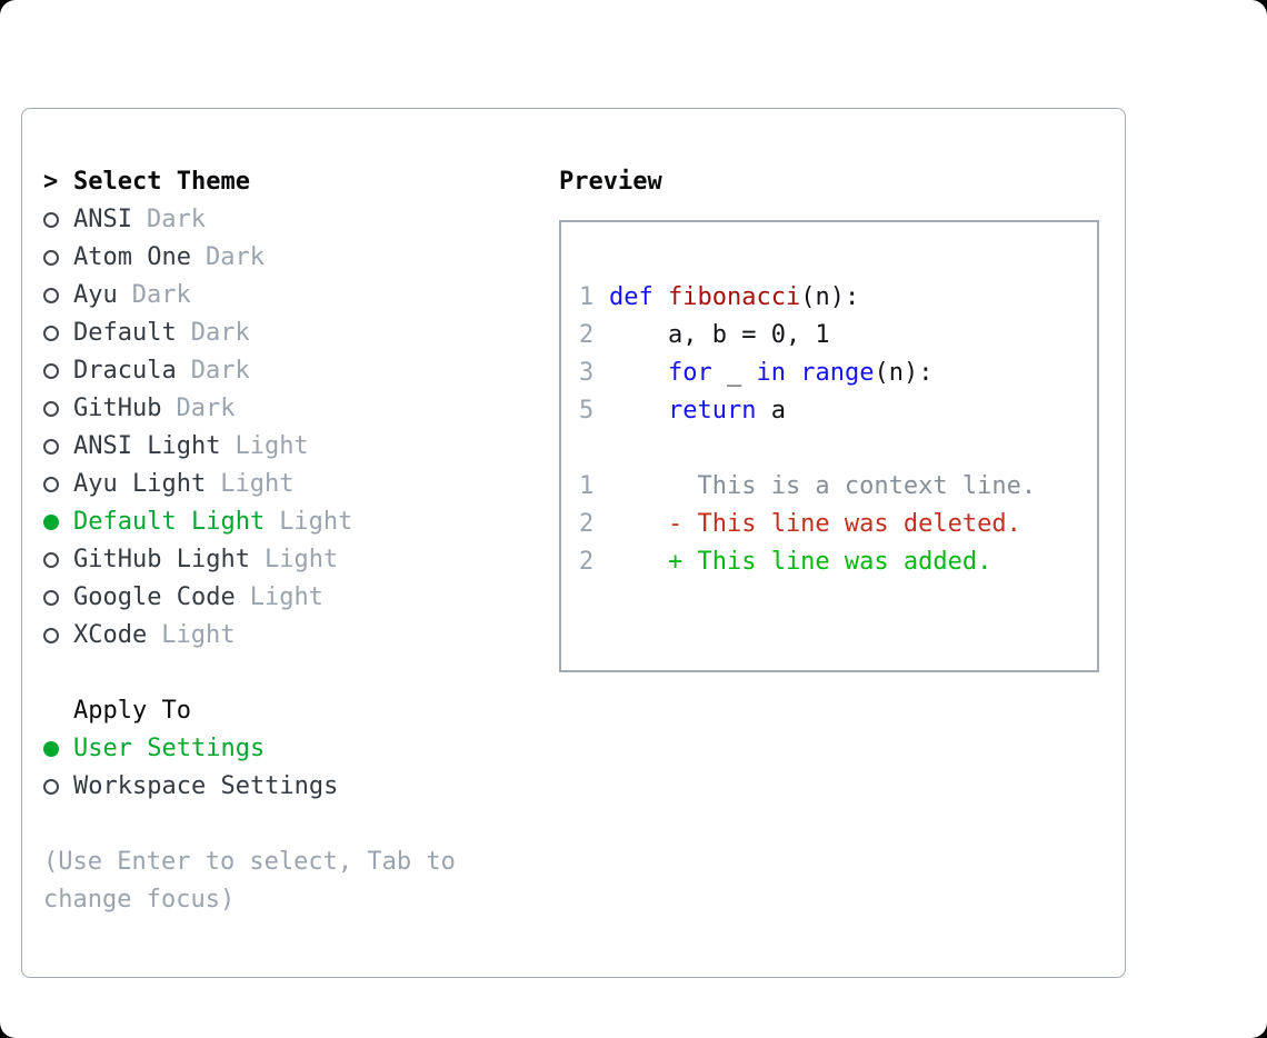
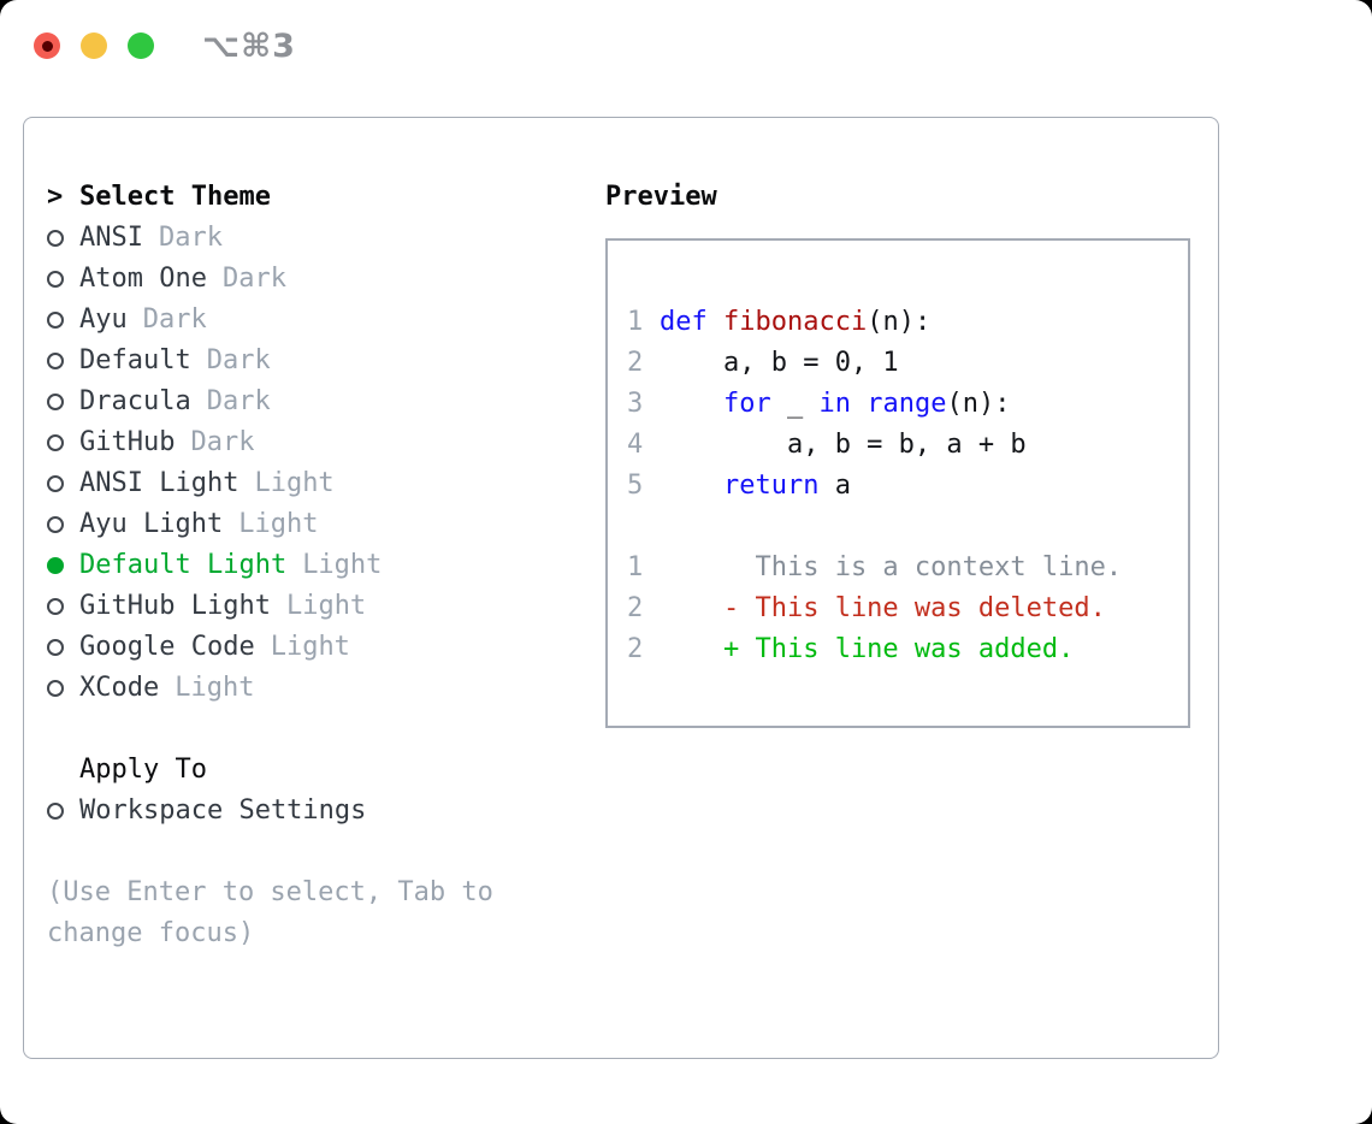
+ ⌥⌘3
  >
  Select Theme
  ANSI
  Dark
  Atom One
  Dark
  Ayu
  Dark
  Default
  Dark
  Dracula
  Dark
  GitHub
  Dark
  ANSI Light
  Light
  Ayu Light
  Light
  Default Light
  Light
  GitHub Light
  Light
  Google Code
  Light
  XCode
  Light
  Apply To
- User Settings
  Workspace Settings
  (Use Enter to select, Tab to
  change focus)
  Preview
  1
  def fibonacci(n):
  2
  a, b = 0, 1
  3
  for _ in range(n):
+ 4
+ a, b = b, a + b
  5
  return a
  1
  This is a context line.
  2
  - This line was deleted.
  2
  + This line was added.
